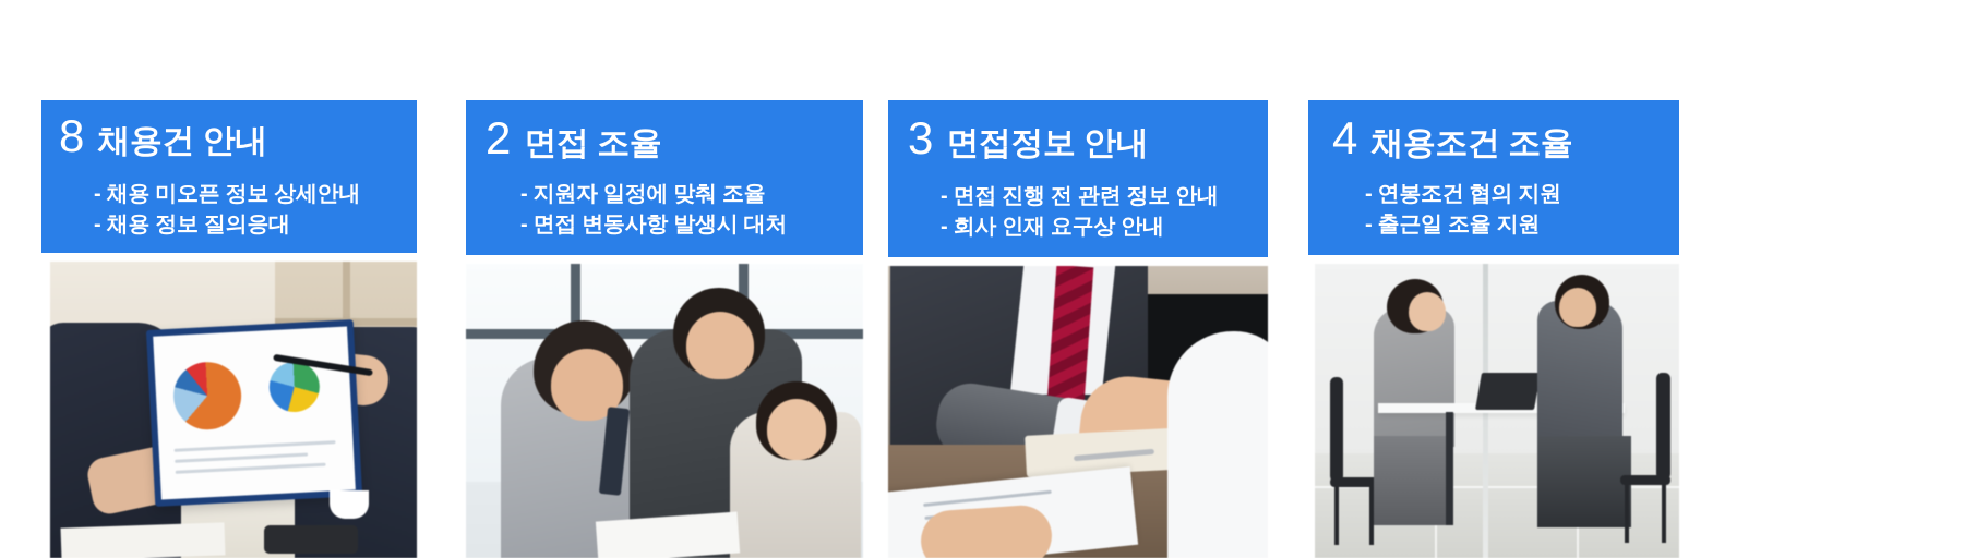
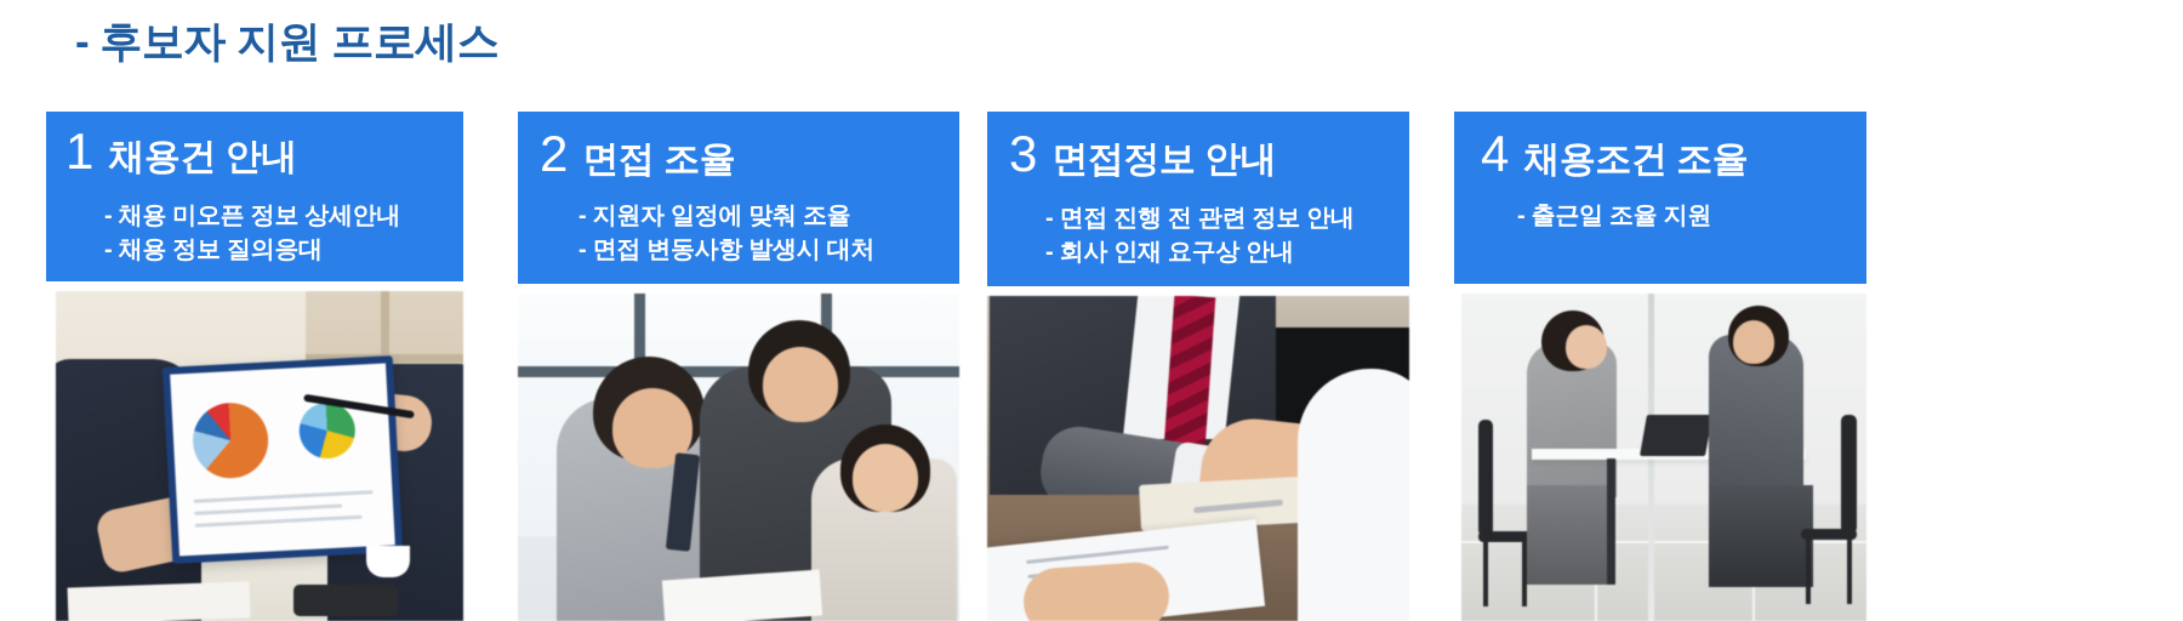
+ - 후보자 지원 프로세스
- 8
+ 1
  채용건 안내
  - 채용 미오픈 정보 상세안내
  - 채용 정보 질의응대
  2
  면접 조율
  - 지원자 일정에 맞춰 조율
  - 면접 변동사항 발생시 대처
  3
  면접정보 안내
  - 면접 진행 전 관련 정보 안내
  - 회사 인재 요구상 안내
  4
  채용조건 조율
- - 연봉조건 협의 지원
  - 출근일 조율 지원
